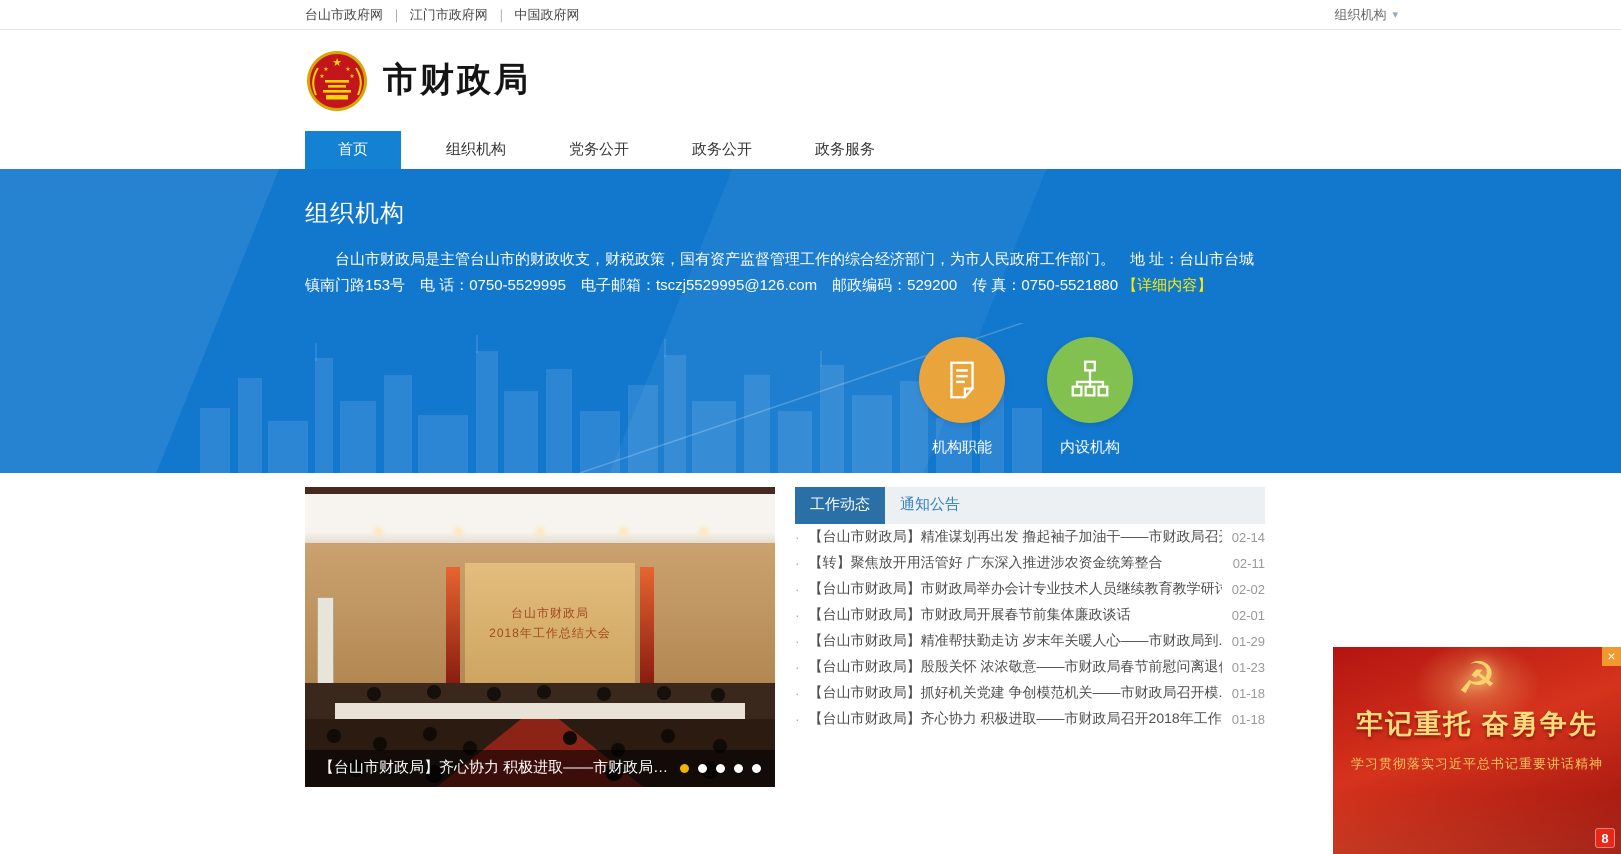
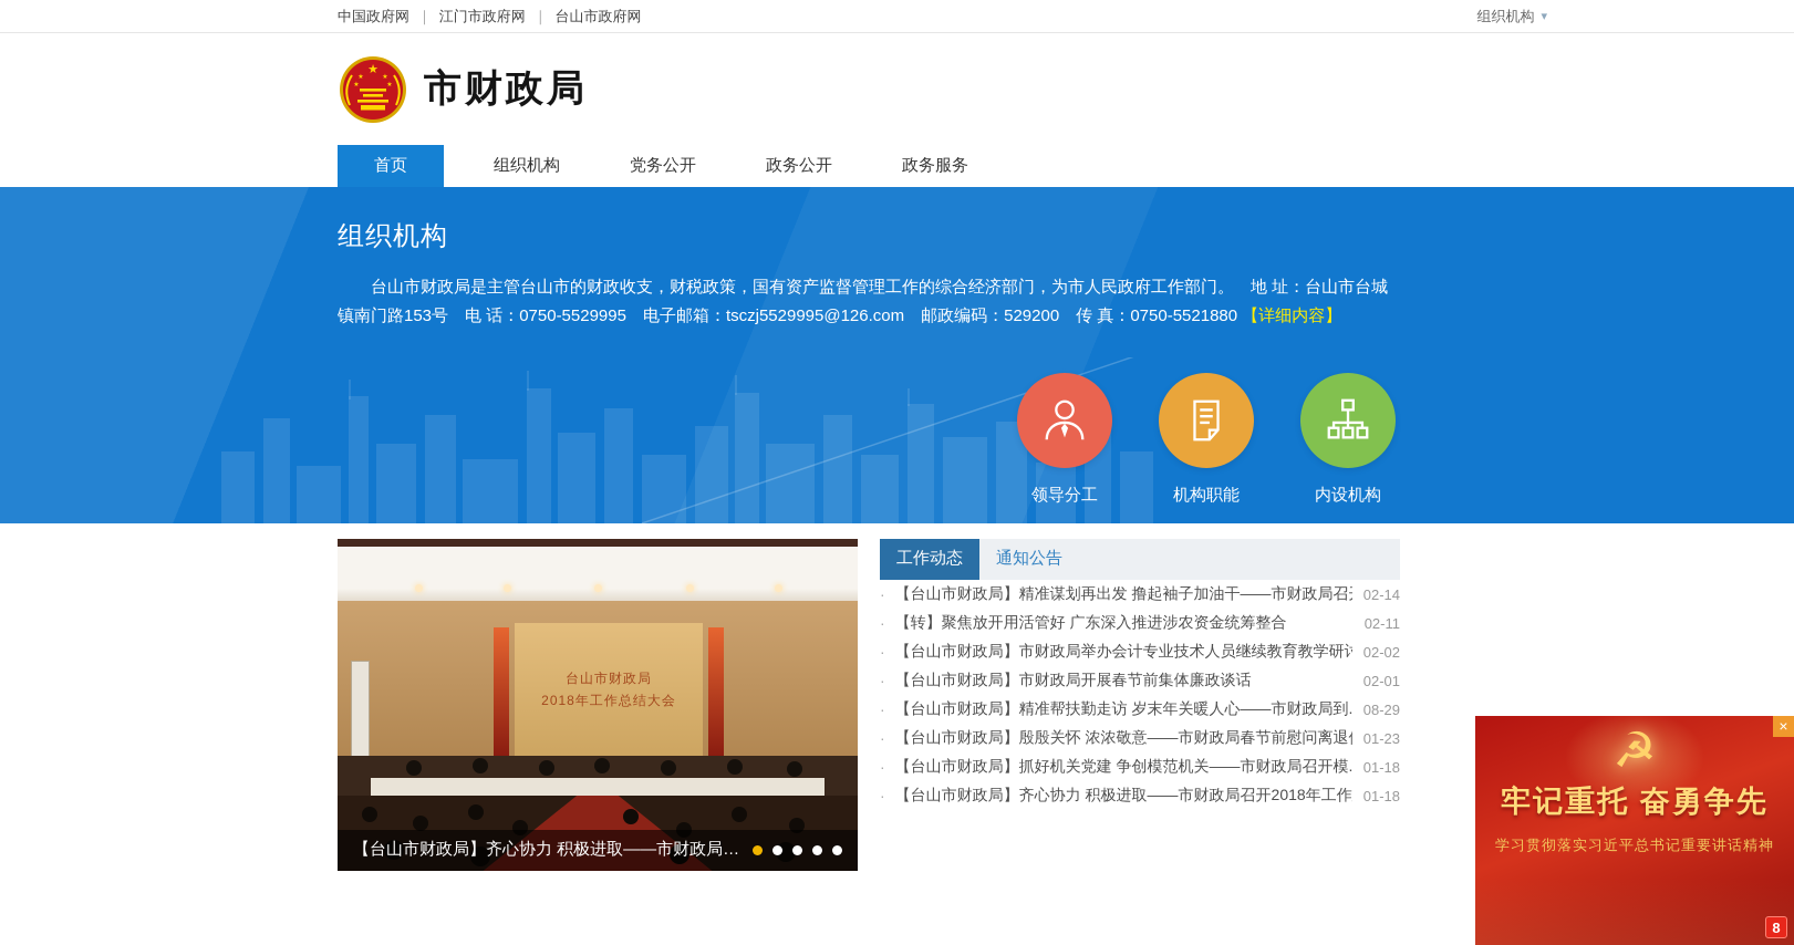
- 台山市政府网
+ 中国政府网
  ｜
  江门市政府网
  ｜
- 中国政府网
+ 台山市政府网
  组织机构
  ▾
  ★
  市财政局
  首页
  组织机构
  党务公开
  政务公开
  政务服务
  组织机构
  台山市财政局是主管台山市的财政收支，财税政策，国有资产监督管理工作的综合经济部门，为市人民政府工作部门。 地 址：台山市台城镇南门路153号 电 话：0750-5529995 电子邮箱：tsczj5529995@126.com 邮政编码：529200 传 真：0750-5521880 【详细内容】
+ 领导分工
  机构职能
  内设机构
  台山市财政局
  2018年工作总结大会
  【台山市财政局】齐心协力 积极进取——市财政局召
  工作动态
  通知公告
  ·
  【台山市财政局】精准谋划再出发 撸起袖子加油干——市财政局召
  02-14
  ·
  【转】聚焦放开用活管好 广东深入推进涉农资金统筹整合
  02-11
  ·
  【台山市财政局】市财政局举办会计专业技术人员继续教育教学研讨
  02-02
  ·
  【台山市财政局】市财政局开展春节前集体廉政谈话
  02-01
  ·
  【台山市财政局】精准帮扶勤走访 岁末年关暖人心——市财政局到.
- 01-29
+ 08-29
  ·
  【台山市财政局】殷殷关怀 浓浓敬意——市财政局春节前慰问离退
  01-23
  ·
  【台山市财政局】抓好机关党建 争创模范机关——市财政局召开模.
  01-18
  ·
  【台山市财政局】齐心协力 积极进取——市财政局召开2018年工作
  01-18
  ×
  ☭
  牢记重托 奋勇争先
  学习贯彻落实习近平总书记重要讲话精神
  8
